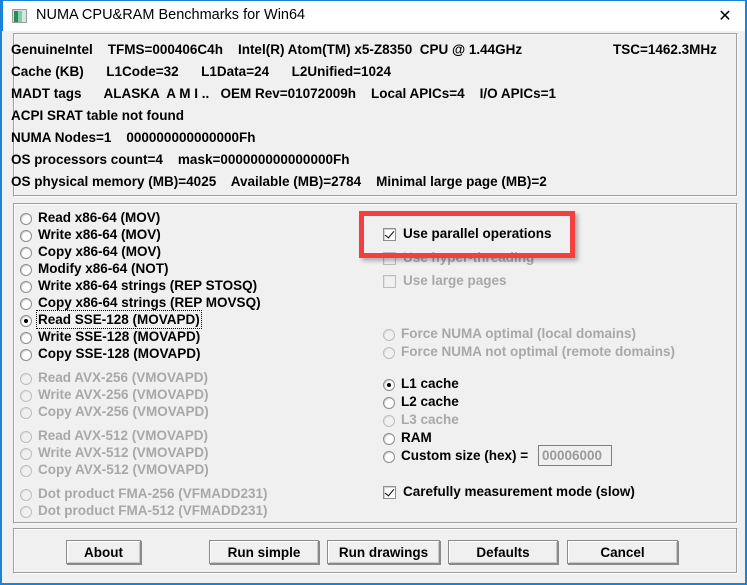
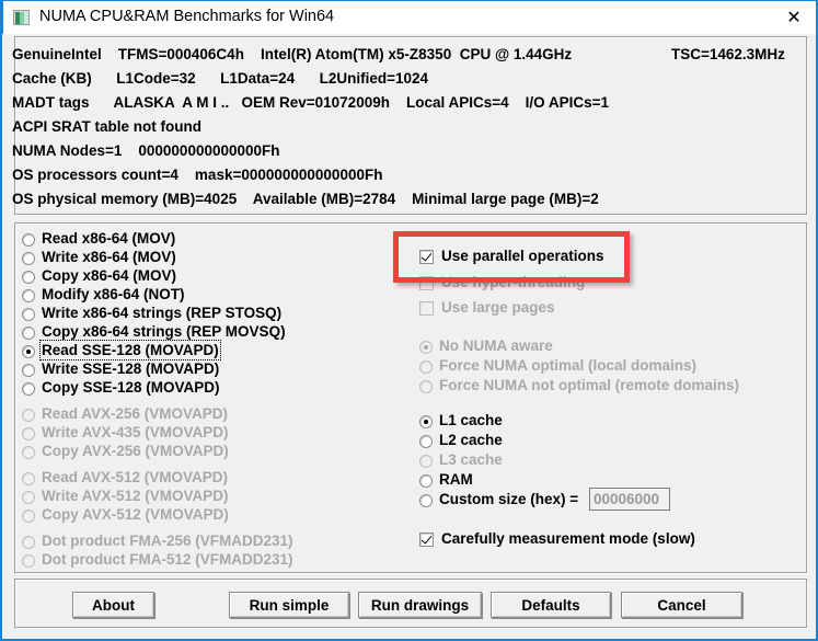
  NUMA CPU&RAM Benchmarks for Win64
  ✕
  GenuineIntel TFMS=000406C4h Intel(R) Atom(TM) x5-Z8350 CPU @ 1.44GHz
  TSC=1462.3MHz
  Cache (KB) L1Code=32 L1Data=24 L2Unified=1024
  MADT tags ALASKA A M I .. OEM Rev=01072009h Local APICs=4 I/O APICs=1
  ACPI SRAT table not found
  NUMA Nodes=1 000000000000000Fh
  OS processors count=4 mask=000000000000000Fh
  OS physical memory (MB)=4025 Available (MB)=2784 Minimal large page (MB)=2
  Read x86-64 (MOV)
  Write x86-64 (MOV)
  Copy x86-64 (MOV)
  Modify x86-64 (NOT)
  Write x86-64 strings (REP STOSQ)
  Copy x86-64 strings (REP MOVSQ)
  Read SSE-128 (MOVAPD)
  Write SSE-128 (MOVAPD)
  Copy SSE-128 (MOVAPD)
  Read AVX-256 (VMOVAPD)
- Write AVX-256 (VMOVAPD)
+ Write AVX-435 (VMOVAPD)
  Copy AVX-256 (VMOVAPD)
  Read AVX-512 (VMOVAPD)
  Write AVX-512 (VMOVAPD)
  Copy AVX-512 (VMOVAPD)
  Dot product FMA-256 (VFMADD231)
  Dot product FMA-512 (VFMADD231)
  Use parallel operations
  Use hyper-threading
  Use large pages
+ No NUMA aware
  Force NUMA optimal (local domains)
  Force NUMA not optimal (remote domains)
  L1 cache
  L2 cache
  L3 cache
  RAM
  Custom size (hex) =
  00006000
  Carefully measurement mode (slow)
  About
  Run simple
  Run drawings
  Defaults
  Cancel
